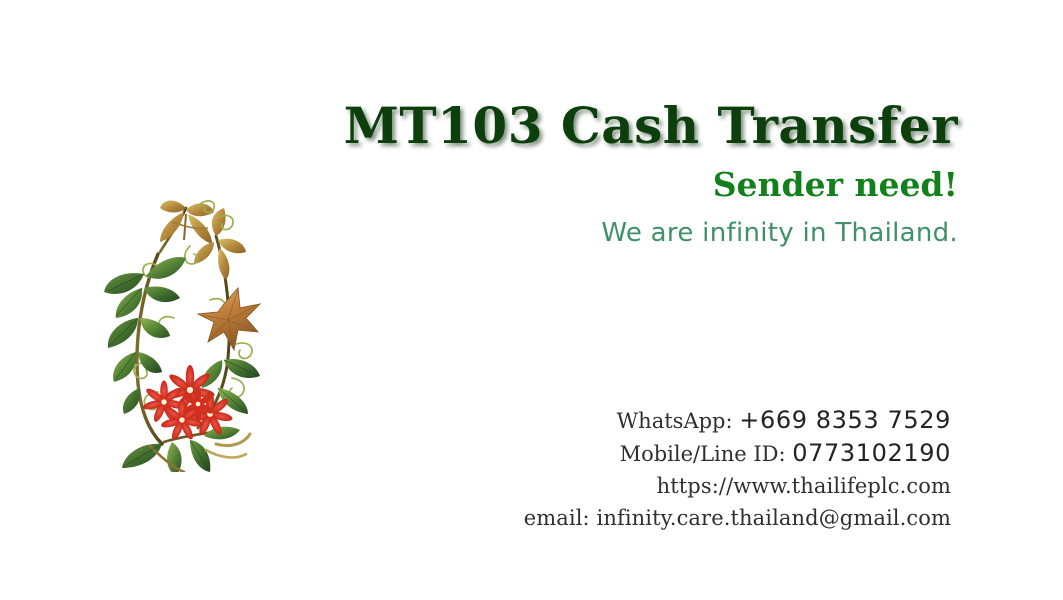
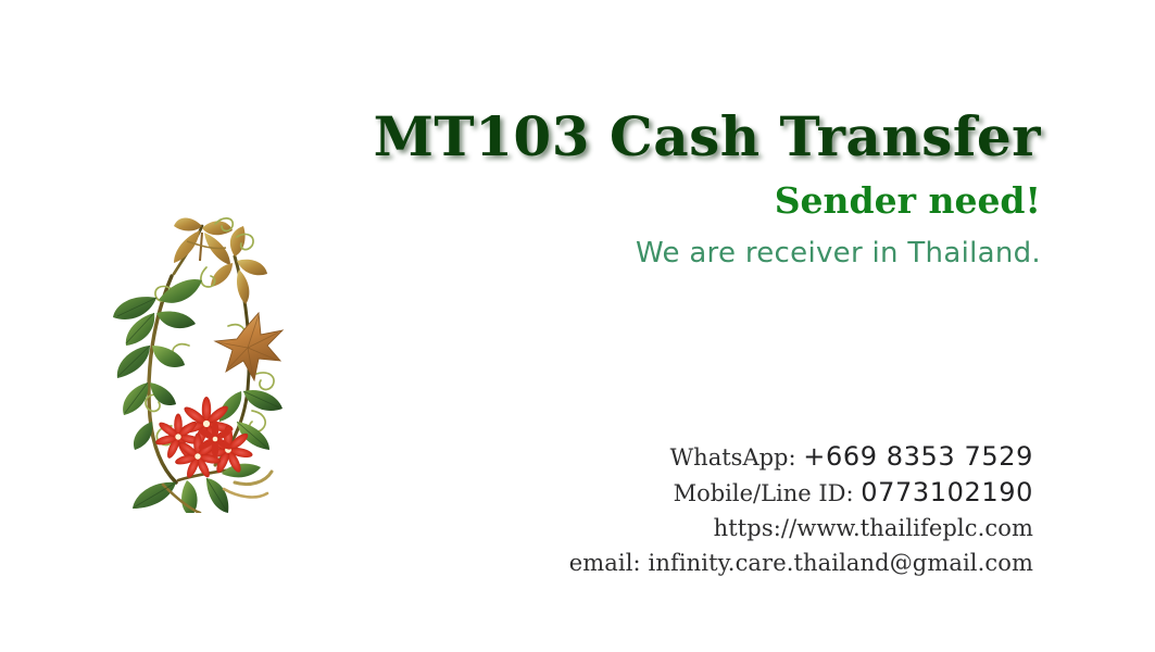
  MT103 Cash Transfer
  Sender need!
- We are infinity in Thailand.
+ We are receiver in Thailand.
  WhatsApp: +669 8353 7529
  Mobile/Line ID: 0773102190
  https://www.thailifeplc.com
  email: infinity.care.thailand@gmail.com
